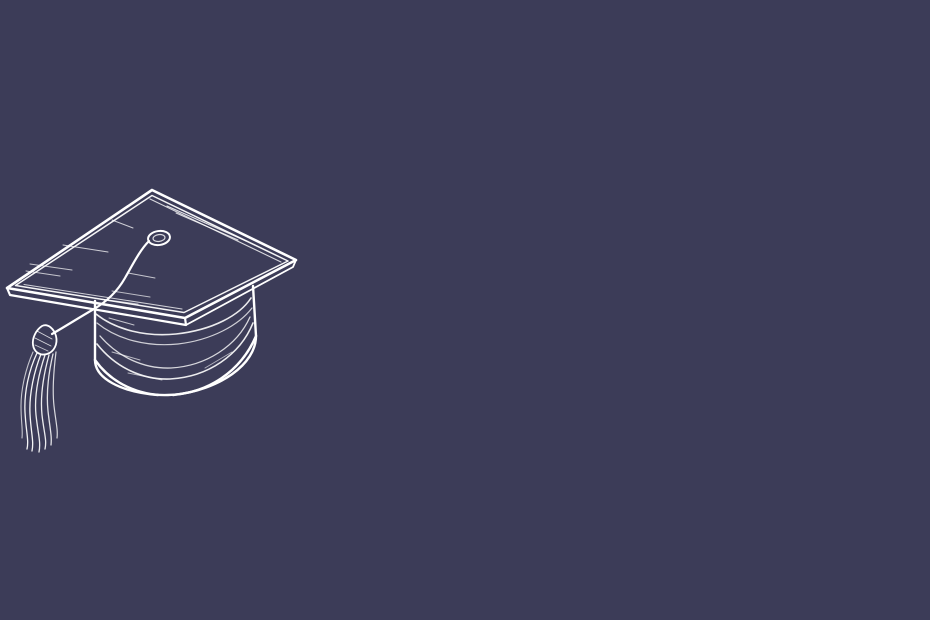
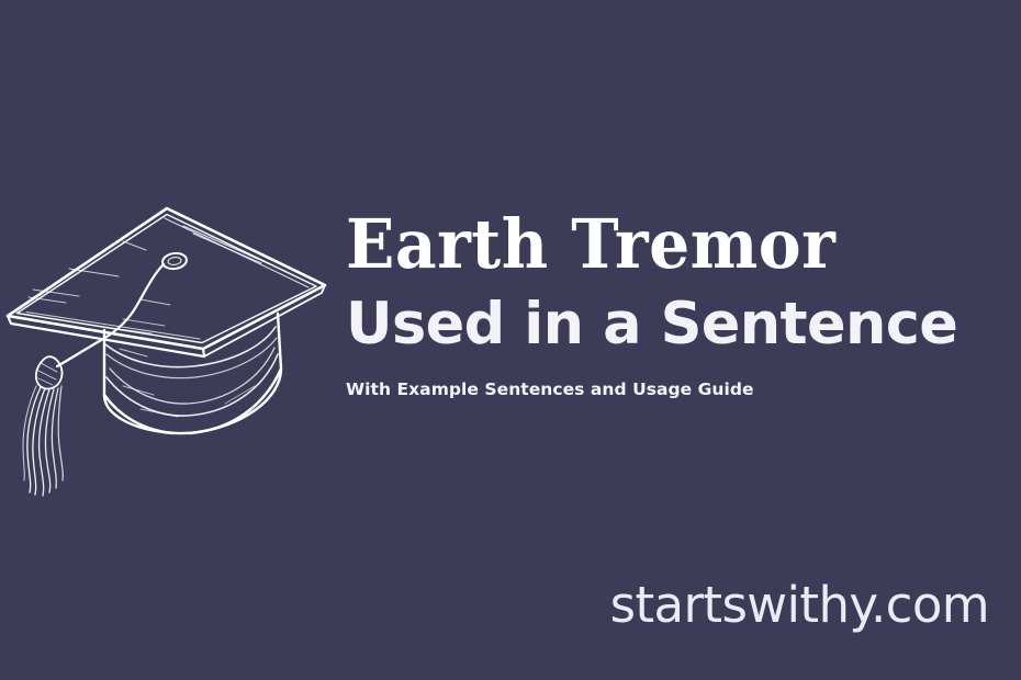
+ Earth Tremor
+ Used in a Sentence
+ With Example Sentences and Usage Guide
+ startswithy.com
